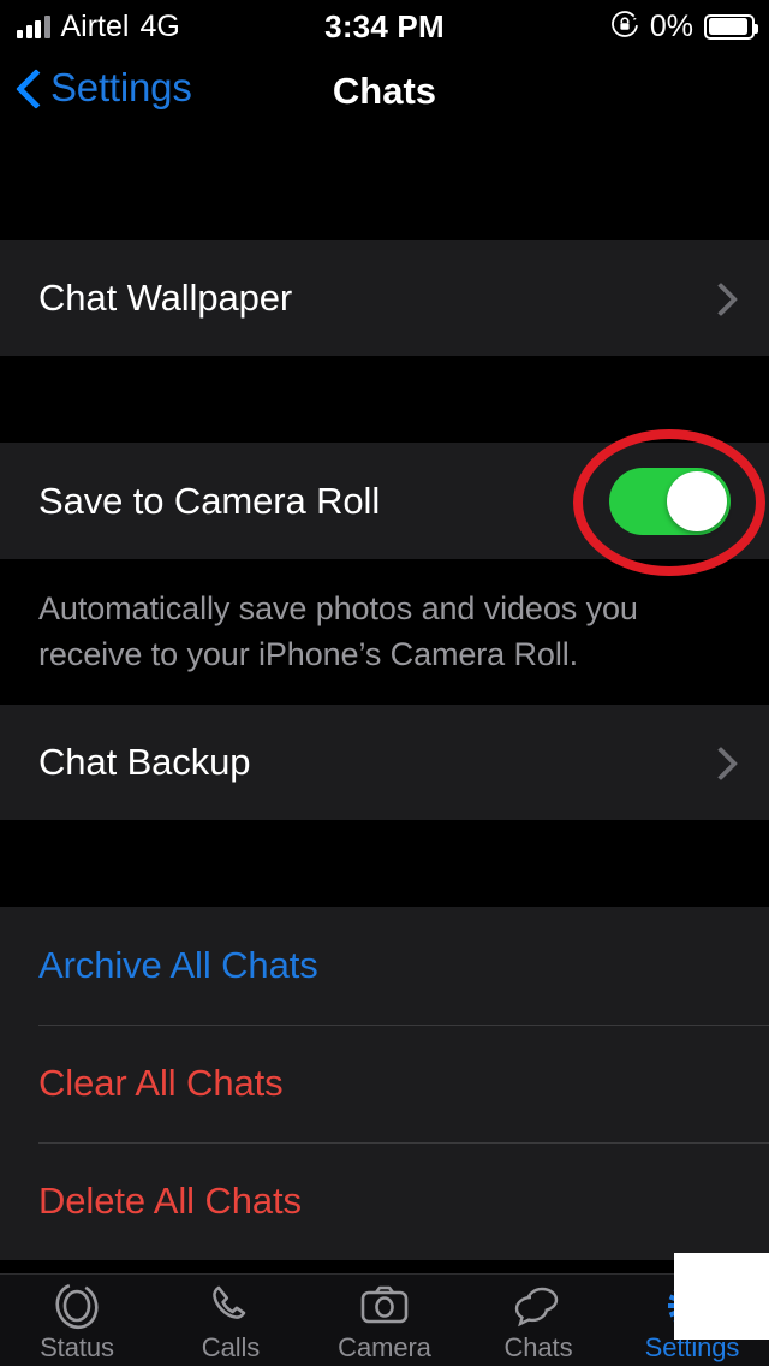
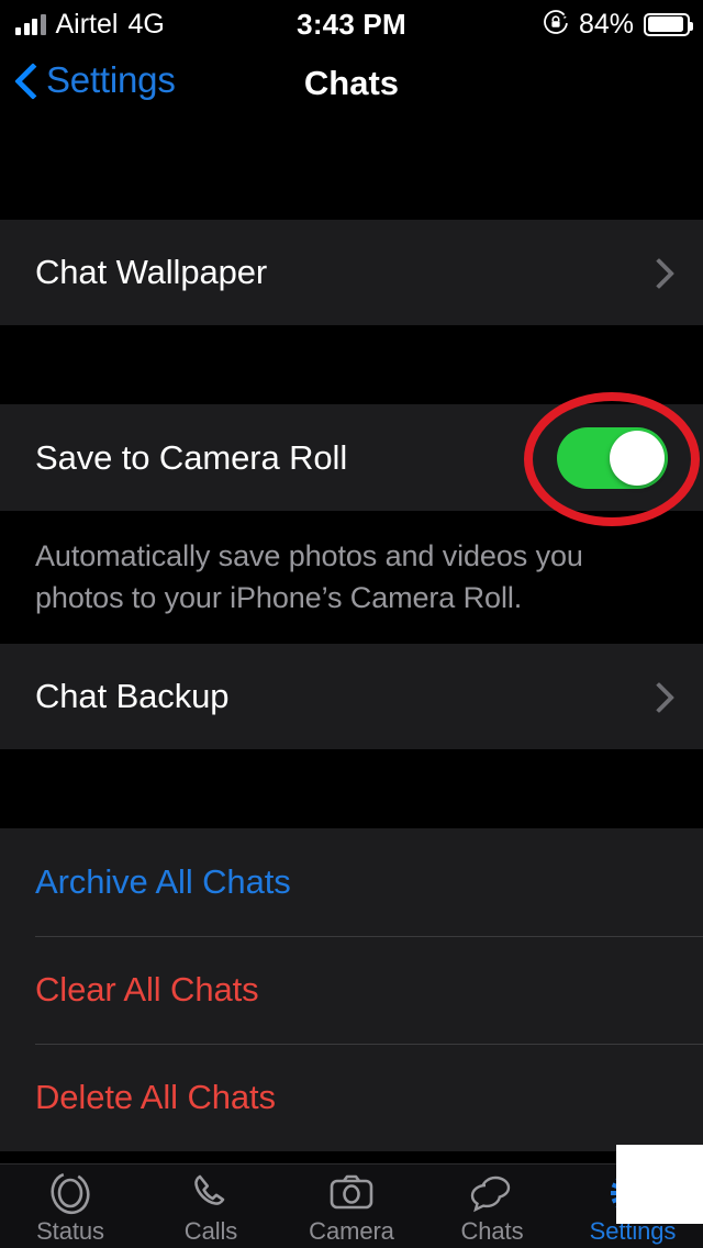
  Airtel
  4G
- 3:34 PM
+ 3:43 PM
- 0%
+ 84%
  Settings
  Chats
  Chat Wallpaper
  Save to Camera Roll
- Automatically save photos and videos you receive to your iPhone’s Camera Roll.
+ Automatically save photos and videos you photos to your iPhone’s Camera Roll.
  Chat Backup
  Archive All Chats
  Clear All Chats
  Delete All Chats
  Status
  Calls
  Camera
  Chats
  Settings
